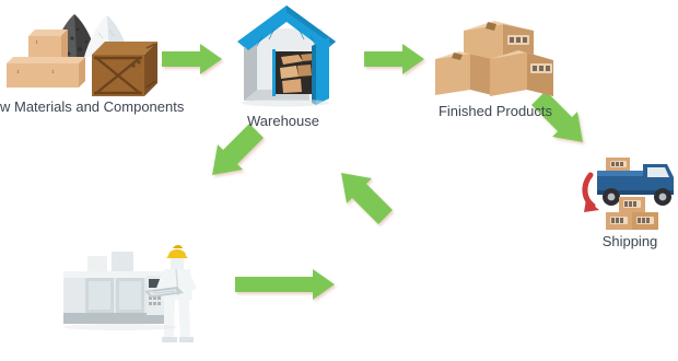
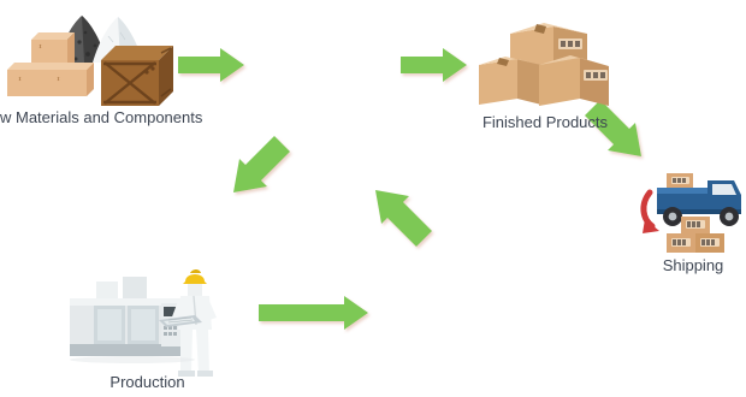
  w Materials and Components
- Warehouse
  Finished Products
  Shipping
+ Production
